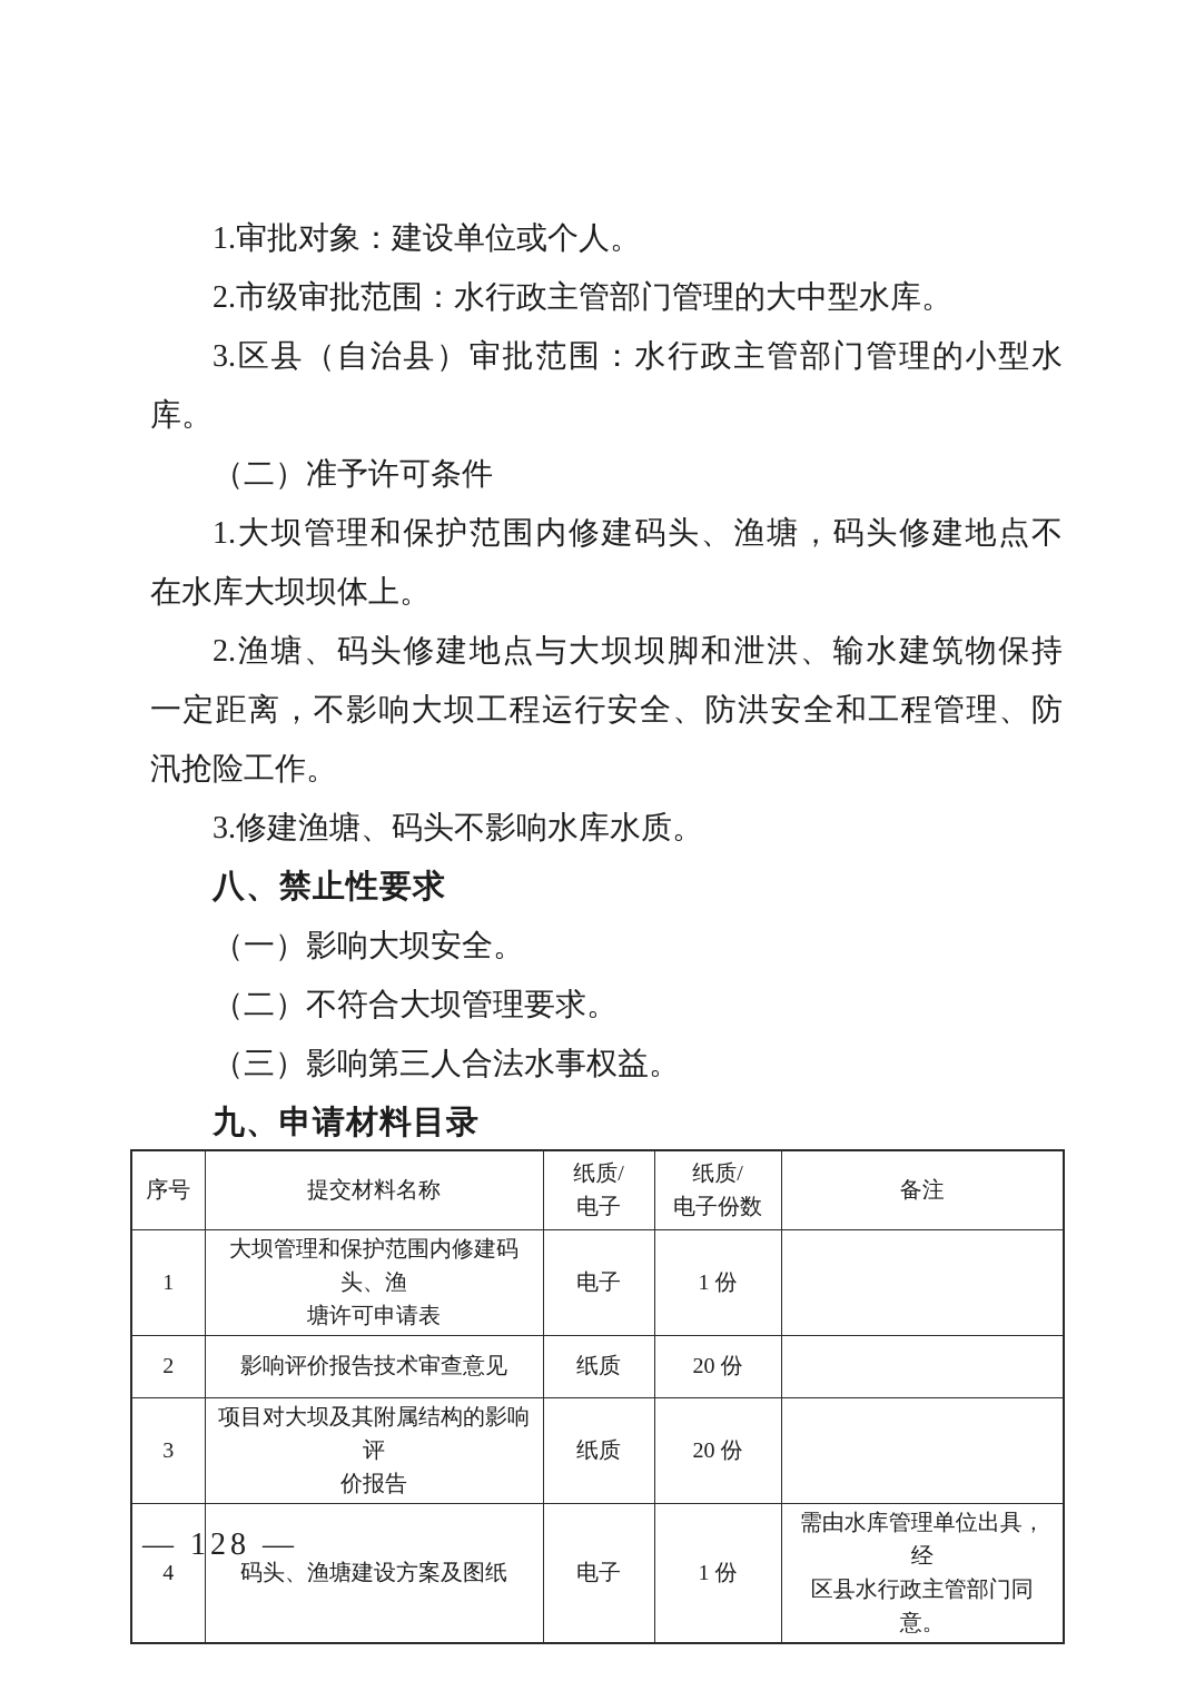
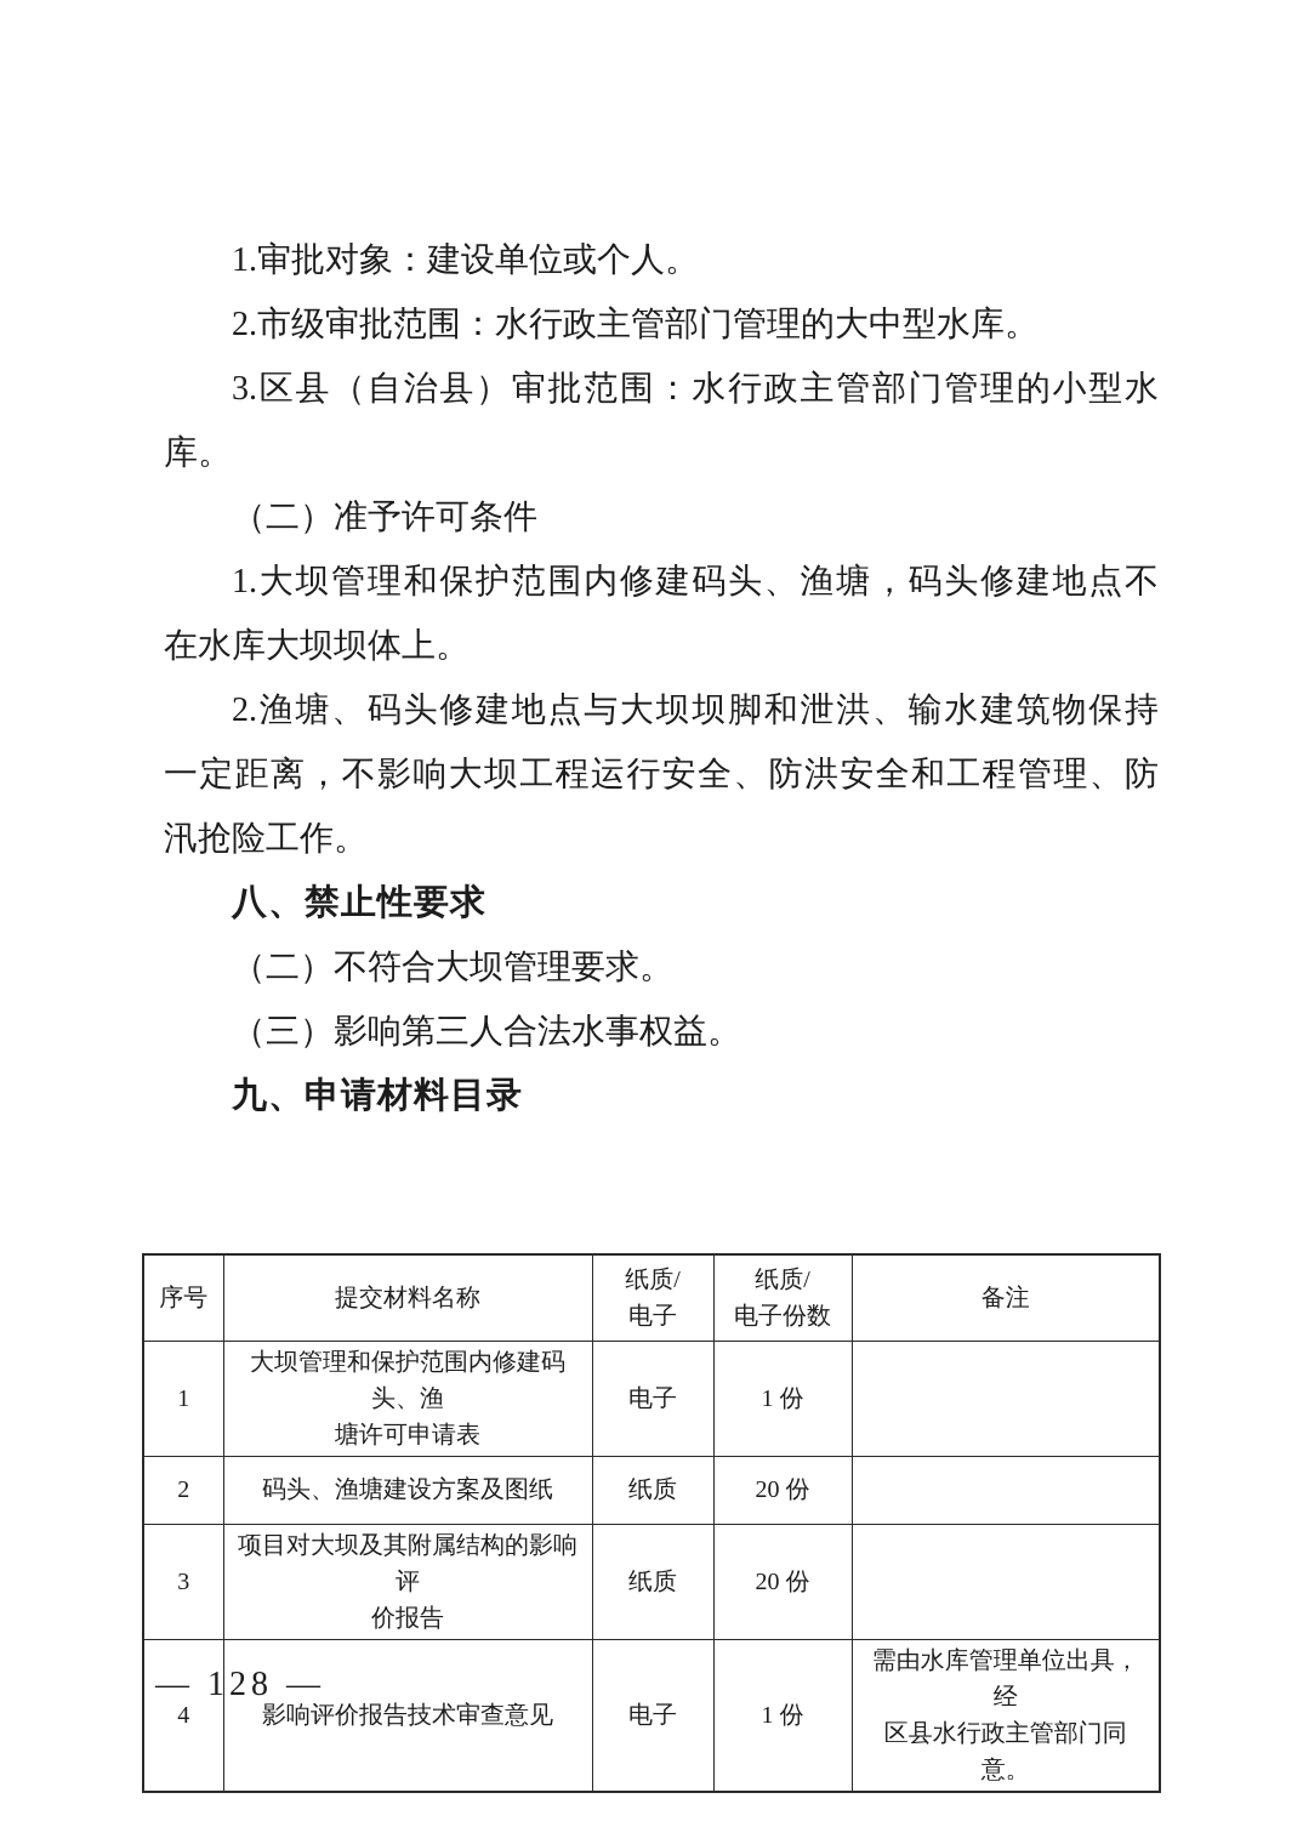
  1.审批对象：建设单位或个人。
  2.市级审批范围：水行政主管部门管理的大中型水库。
  3.区县（自治县）审批范围：水行政主管部门管理的小型水
  库。
  （二）准予许可条件
  1.大坝管理和保护范围内修建码头、渔塘，码头修建地点不
  在水库大坝坝体上。
  2.渔塘、码头修建地点与大坝坝脚和泄洪、输水建筑物保持
  一定距离，不影响大坝工程运行安全、防洪安全和工程管理、防
  汛抢险工作。
- 3.修建渔塘、码头不影响水库水质。
  八、禁止性要求
- （一）影响大坝安全。
  （二）不符合大坝管理要求。
  （三）影响第三人合法水事权益。
  九、申请材料目录
  序号	提交材料名称	纸质/ 电子	纸质/ 电子份数	备注
  1	大坝管理和保护范围内修建码头、渔 塘许可申请表	电子	1 份
- 2	影响评价报告技术审查意见	纸质	20 份
+ 2	码头、渔塘建设方案及图纸	纸质	20 份
  3	项目对大坝及其附属结构的影响评 价报告	纸质	20 份
- 4	码头、渔塘建设方案及图纸	电子	1 份	需由水库管理单位出具，经 区县水行政主管部门同意。
+ 4	影响评价报告技术审查意见	电子	1 份	需由水库管理单位出具，经 区县水行政主管部门同意。
  — 128 —
